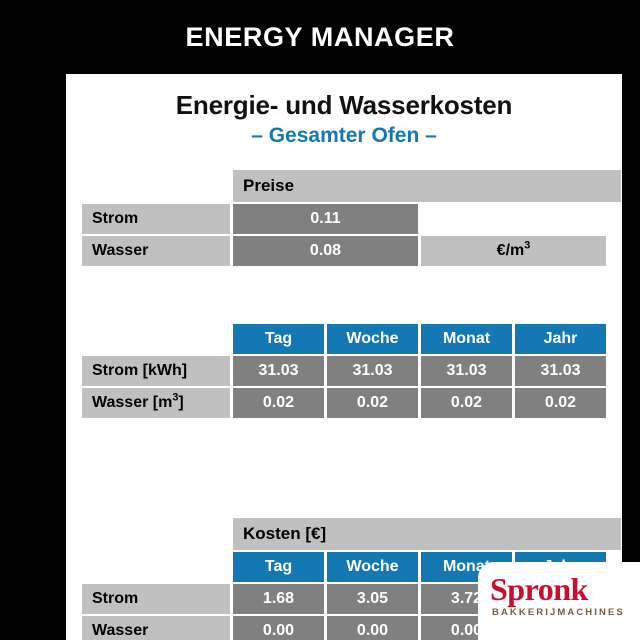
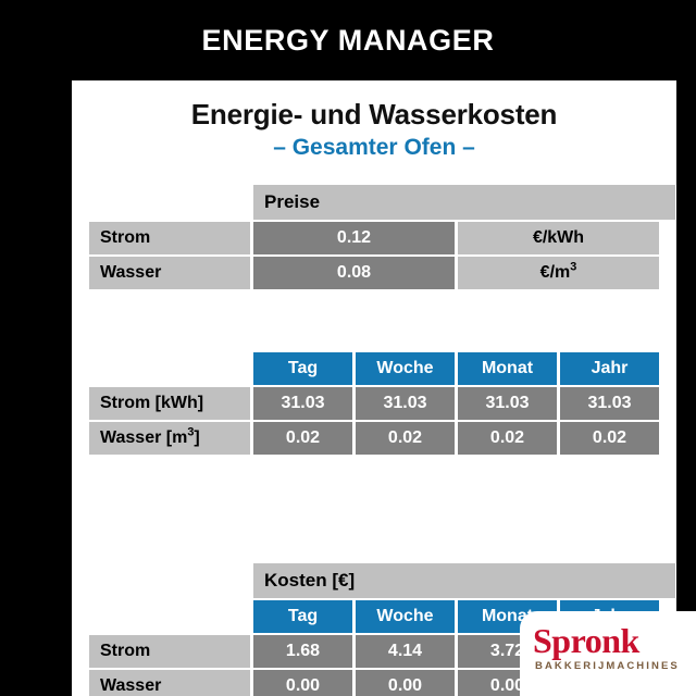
  ENERGY MANAGER
  Energie- und Wasserkosten
  – Gesamter Ofen –
  Preise
  Strom
- 0.11
+ 0.12
+ €/kWh
  Wasser
  0.08
  €/m3
  Tag
  Woche
  Monat
  Jahr
  Strom [kWh]
  31.03
  31.03
  31.03
  31.03
  Wasser [m3]
  0.02
  0.02
  0.02
  0.02
  Kosten [€]
  Tag
  Woche
  Mona
  Strom
  1.68
- 3.05
+ 4.14
  3.7
  Wasser
  0.00
  0.00
  0.0
  Spronk
  BAKKERIJMACHINES
